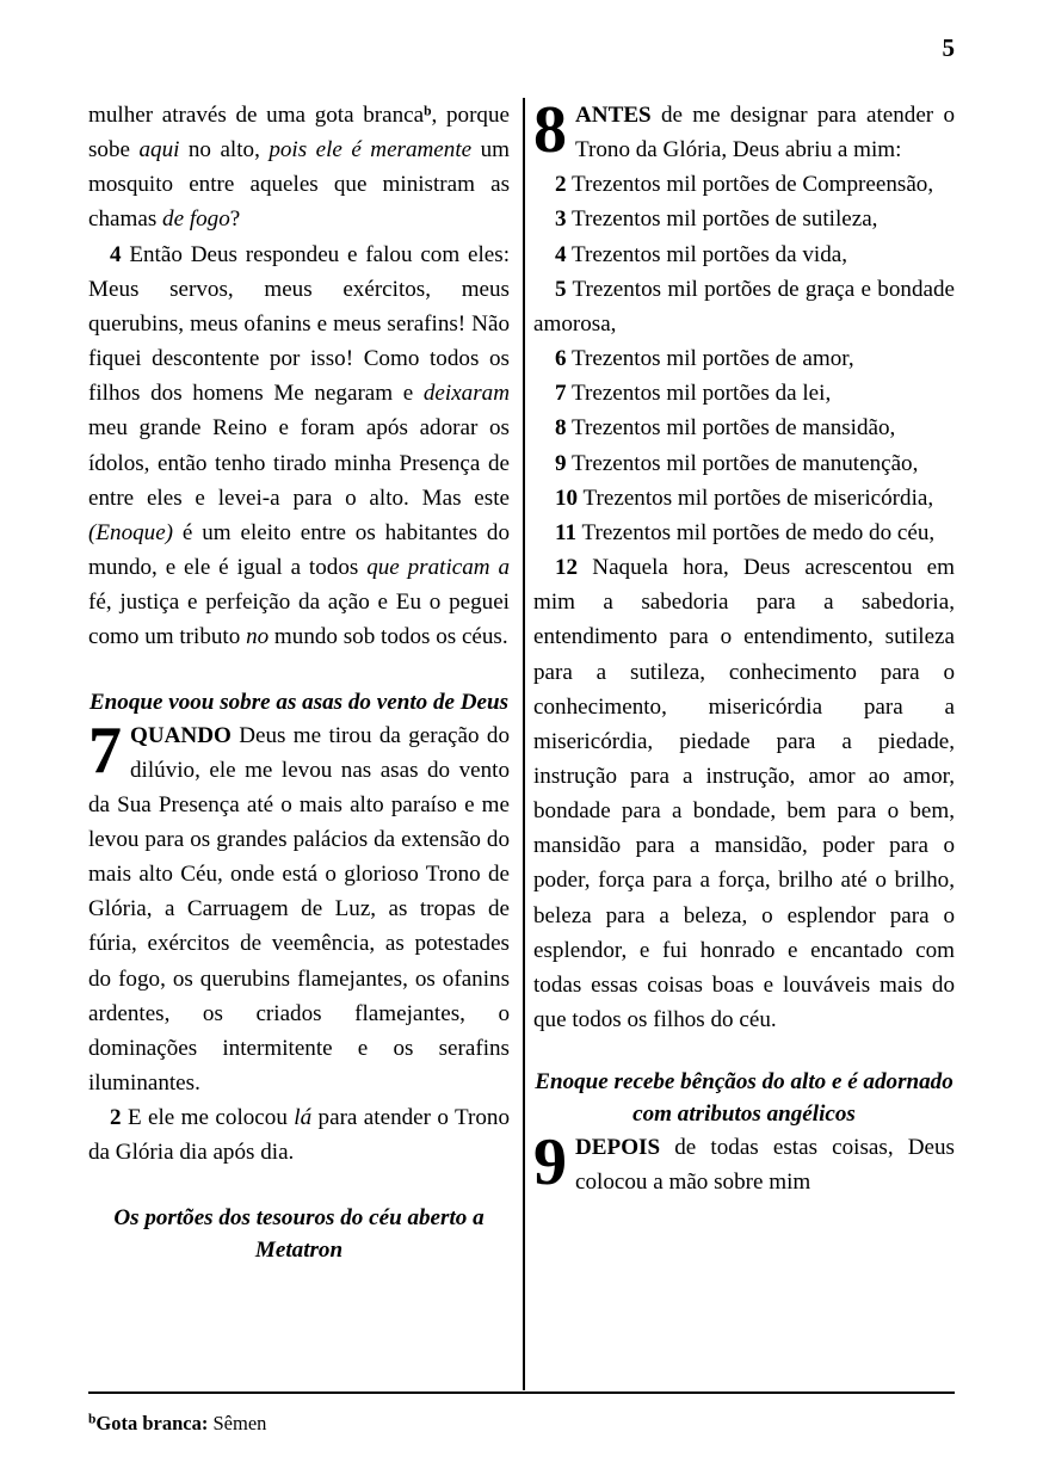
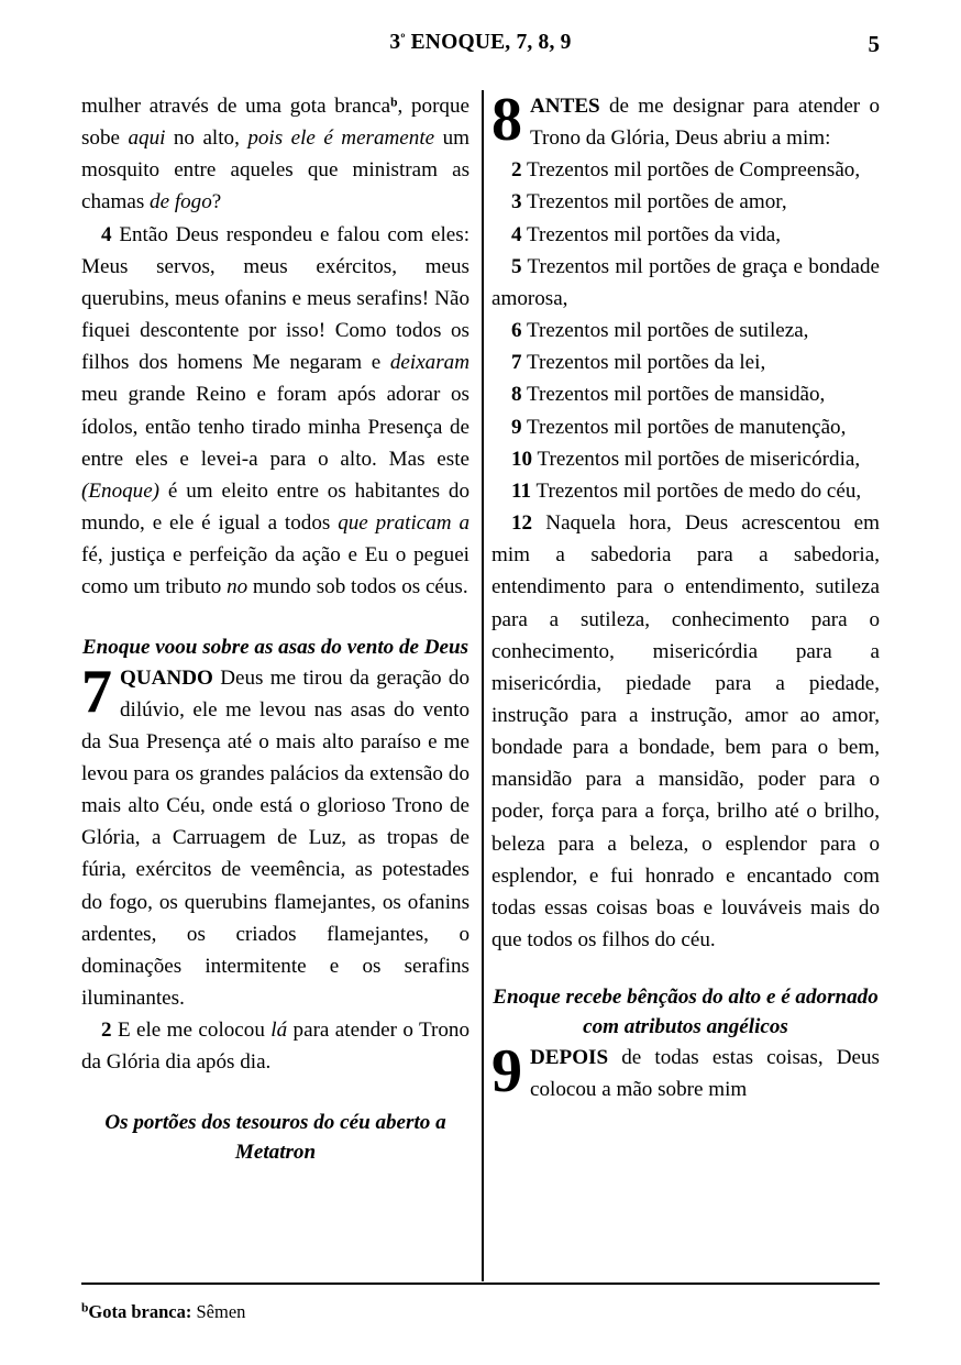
+ 3º ENOQUE, 7, 8, 9
  5
  mulher através de uma gota brancab, porque sobe aqui no alto, pois ele é meramente um mosquito entre aqueles que ministram as chamas de fogo?
  4 Então Deus respondeu e falou com eles: Meus servos, meus exércitos, meus querubins, meus ofanins e meus serafins! Não fiquei descontente por isso! Como todos os filhos dos homens Me negaram e deixaram meu grande Reino e foram após adorar os ídolos, então tenho tirado minha Presença de entre eles e levei-a para o alto. Mas este (Enoque) é um eleito entre os habitantes do mundo, e ele é igual a todos que praticam a fé, justiça e perfeição da ação e Eu o peguei como um tributo no mundo sob todos os céus.
  Enoque voou sobre as asas do vento de Deus
  7
  QUANDO Deus me tirou da geração do dilúvio, ele me levou nas asas do vento da Sua Presença até o mais alto paraíso e me levou para os grandes palácios da extensão do mais alto Céu, onde está o glorioso Trono de Glória, a Carruagem de Luz, as tropas de fúria, exércitos de veemência, as potestades do fogo, os querubins flamejantes, os ofanins ardentes, os criados flamejantes, o dominações intermitente e os serafins iluminantes.
  2 E ele me colocou lá para atender o Trono da Glória dia após dia.
  Os portões dos tesouros do céu aberto a Metatron
  8
  ANTES de me designar para atender o Trono da Glória, Deus abriu a mim:
  2 Trezentos mil portões de Compreensão,
- 3 Trezentos mil portões de sutileza,
+ 3 Trezentos mil portões de amor,
  4 Trezentos mil portões da vida,
  5 Trezentos mil portões de graça e bondade amorosa,
- 6 Trezentos mil portões de amor,
+ 6 Trezentos mil portões de sutileza,
  7 Trezentos mil portões da lei,
  8 Trezentos mil portões de mansidão,
  9 Trezentos mil portões de manutenção,
  10 Trezentos mil portões de misericórdia,
  11 Trezentos mil portões de medo do céu,
  12 Naquela hora, Deus acrescentou em mim a sabedoria para a sabedoria, entendimento para o entendimento, sutileza para a sutileza, conhecimento para o conhecimento, misericórdia para a misericórdia, piedade para a piedade, instrução para a instrução, amor ao amor, bondade para a bondade, bem para o bem, mansidão para a mansidão, poder para o poder, força para a força, brilho até o brilho, beleza para a beleza, o esplendor para o esplendor, e fui honrado e encantado com todas essas coisas boas e louváveis mais do que todos os filhos do céu.
  Enoque recebe bênçãos do alto e é adornado com atributos angélicos
  9
  DEPOIS de todas estas coisas, Deus colocou a mão sobre mim
  bGota branca: Sêmen
